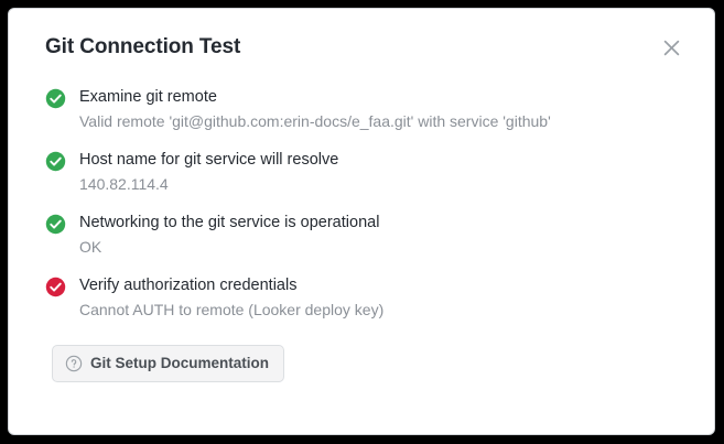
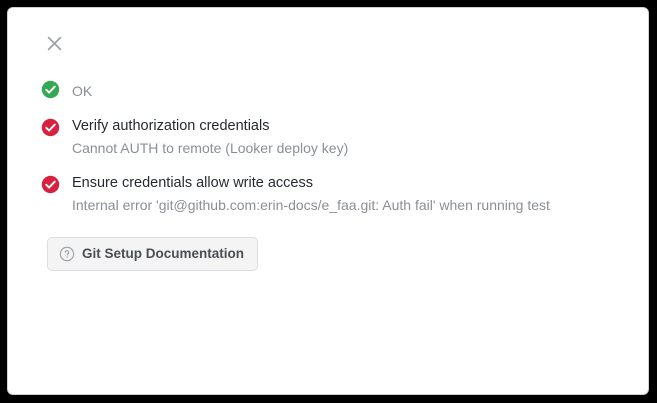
- Git Connection Test
- Examine git remote
- Valid remote 'git@github.com:erin-docs/e_faa.git' with service 'github'
- Host name for git service will resolve
- 140.82.114.4
- Networking to the git service is operational
  OK
  Verify authorization credentials
  Cannot AUTH to remote (Looker deploy key)
+ Ensure credentials allow write access
+ Internal error 'git@github.com:erin-docs/e_faa.git: Auth fail' when running test
  Git Setup Documentation
